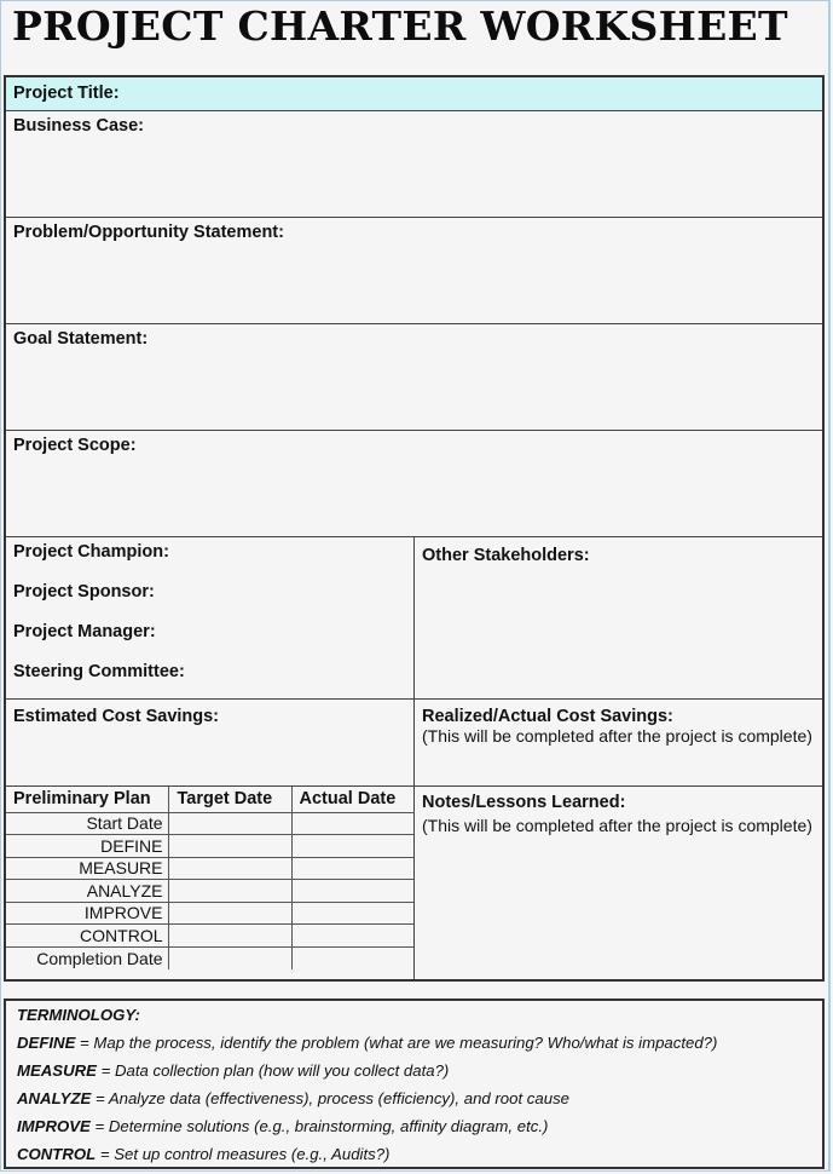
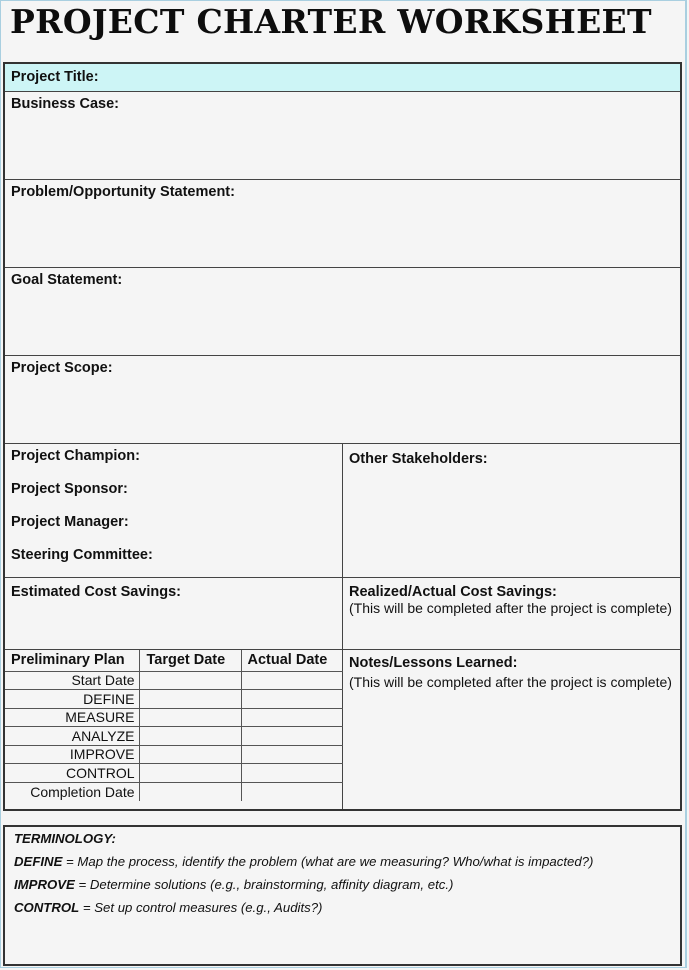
  PROJECT CHARTER WORKSHEET
  Project Title:
  Business Case:
  Problem/Opportunity Statement:
  Goal Statement:
  Project Scope:
  Project Champion:
  Project Sponsor:
  Project Manager:
  Steering Committee:
  Other Stakeholders:
  Estimated Cost Savings:
  Realized/Actual Cost Savings:
  (This will be completed after the project is complete)
  Preliminary Plan	Target Date	Actual Date
  Start Date
  DEFINE
  MEASURE
  ANALYZE
  IMPROVE
  CONTROL
  Completion Date
  Notes/Lessons Learned:
  (This will be completed after the project is complete)
  TERMINOLOGY:
  DEFINE = Map the process, identify the problem (what are we measuring? Who/what is impacted?)
- MEASURE = Data collection plan (how will you collect data?)
- ANALYZE = Analyze data (effectiveness), process (efficiency), and root cause
  IMPROVE = Determine solutions (e.g., brainstorming, affinity diagram, etc.)
  CONTROL = Set up control measures (e.g., Audits?)
